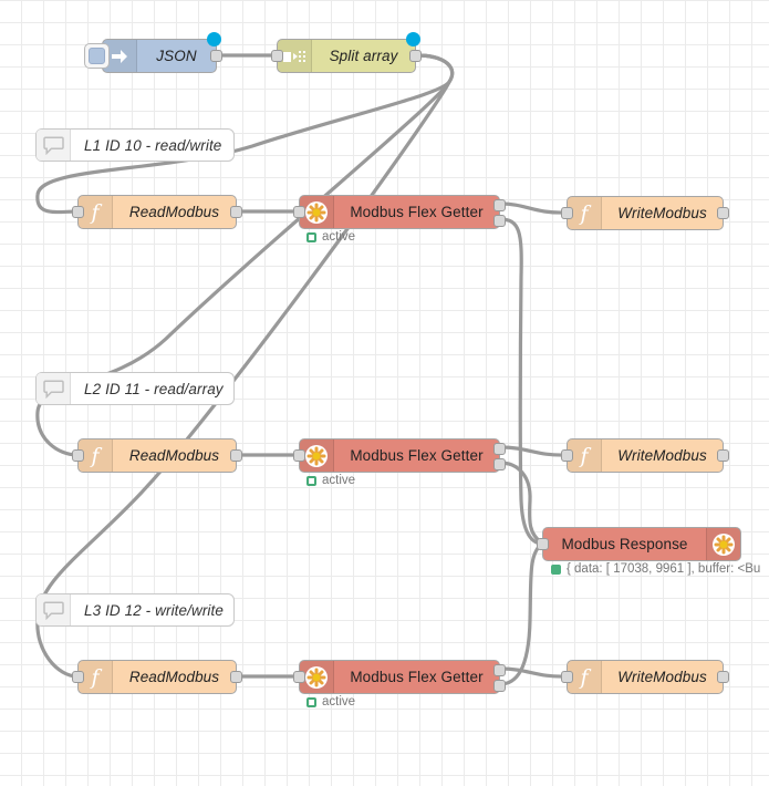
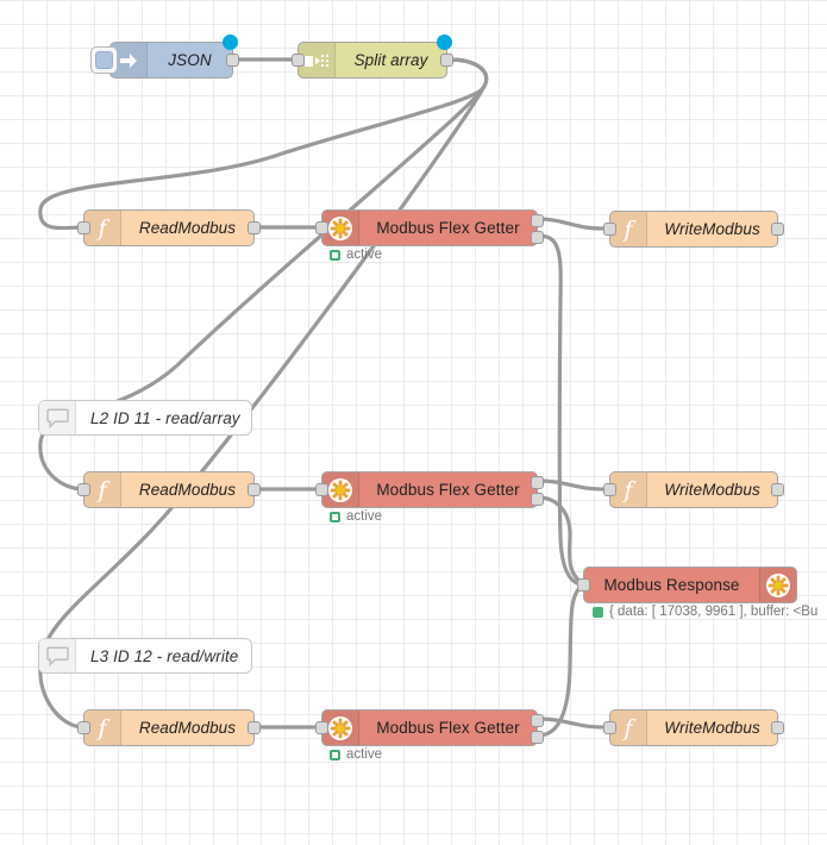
  JSON
  Split array
- L1 ID 10 - read/write
  L2 ID 11 - read/array
- L3 ID 12 - write/write
+ L3 ID 12 - read/write
  f
  ReadModbus
  Modbus Flex Getter
  active
  f
  WriteModbus
  f
  ReadModbus
  Modbus Flex Getter
  active
  f
  WriteModbus
  Modbus Response
  { data: [ 17038, 9961 ], buffer: <Bu
  f
  ReadModbus
  Modbus Flex Getter
  active
  f
  WriteModbus
